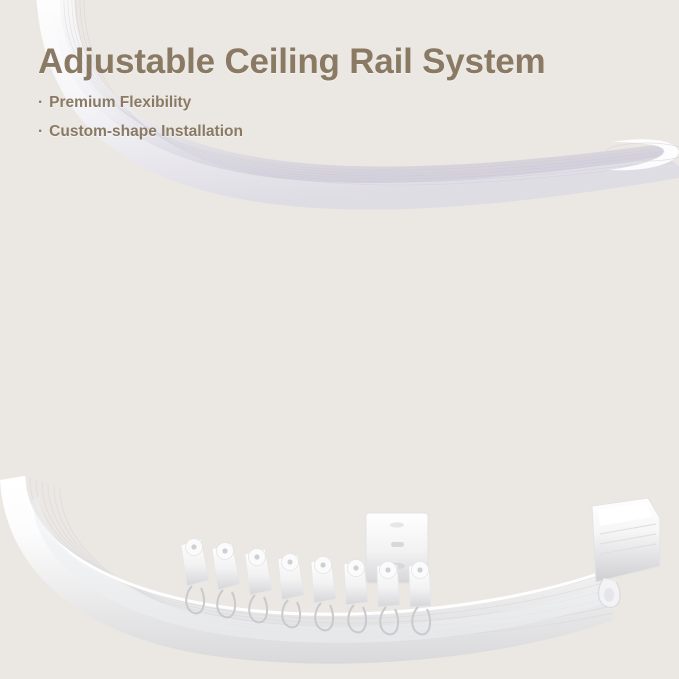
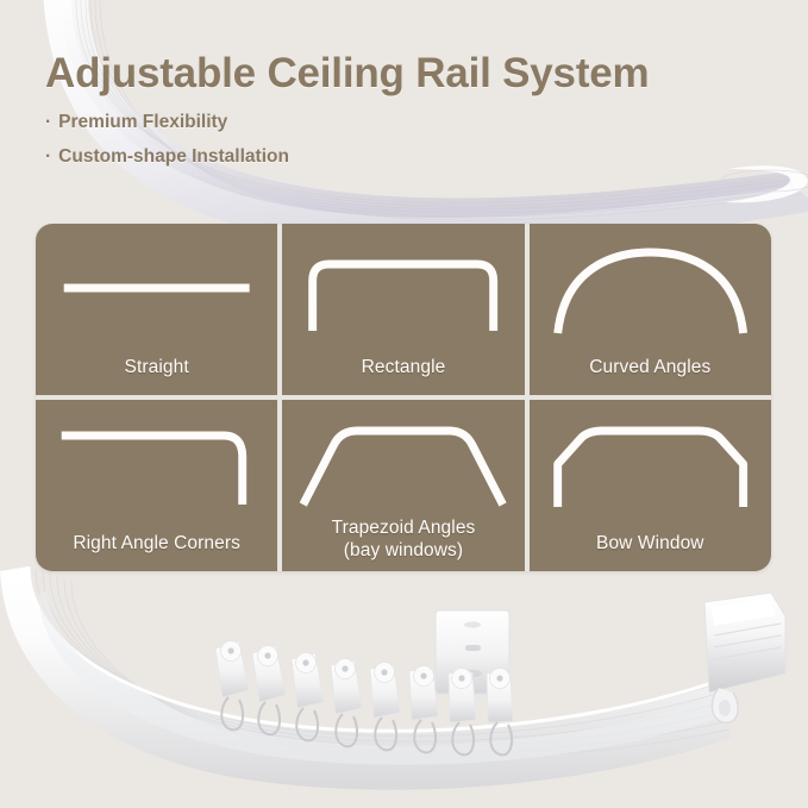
  Adjustable Ceiling Rail System
  · Premium Flexibility
  · Custom-shape Installation
+ Straight
+ Rectangle
+ Curved Angles
+ Right Angle Corners
+ Trapezoid Angles
+ (bay windows)
+ Bow Window
